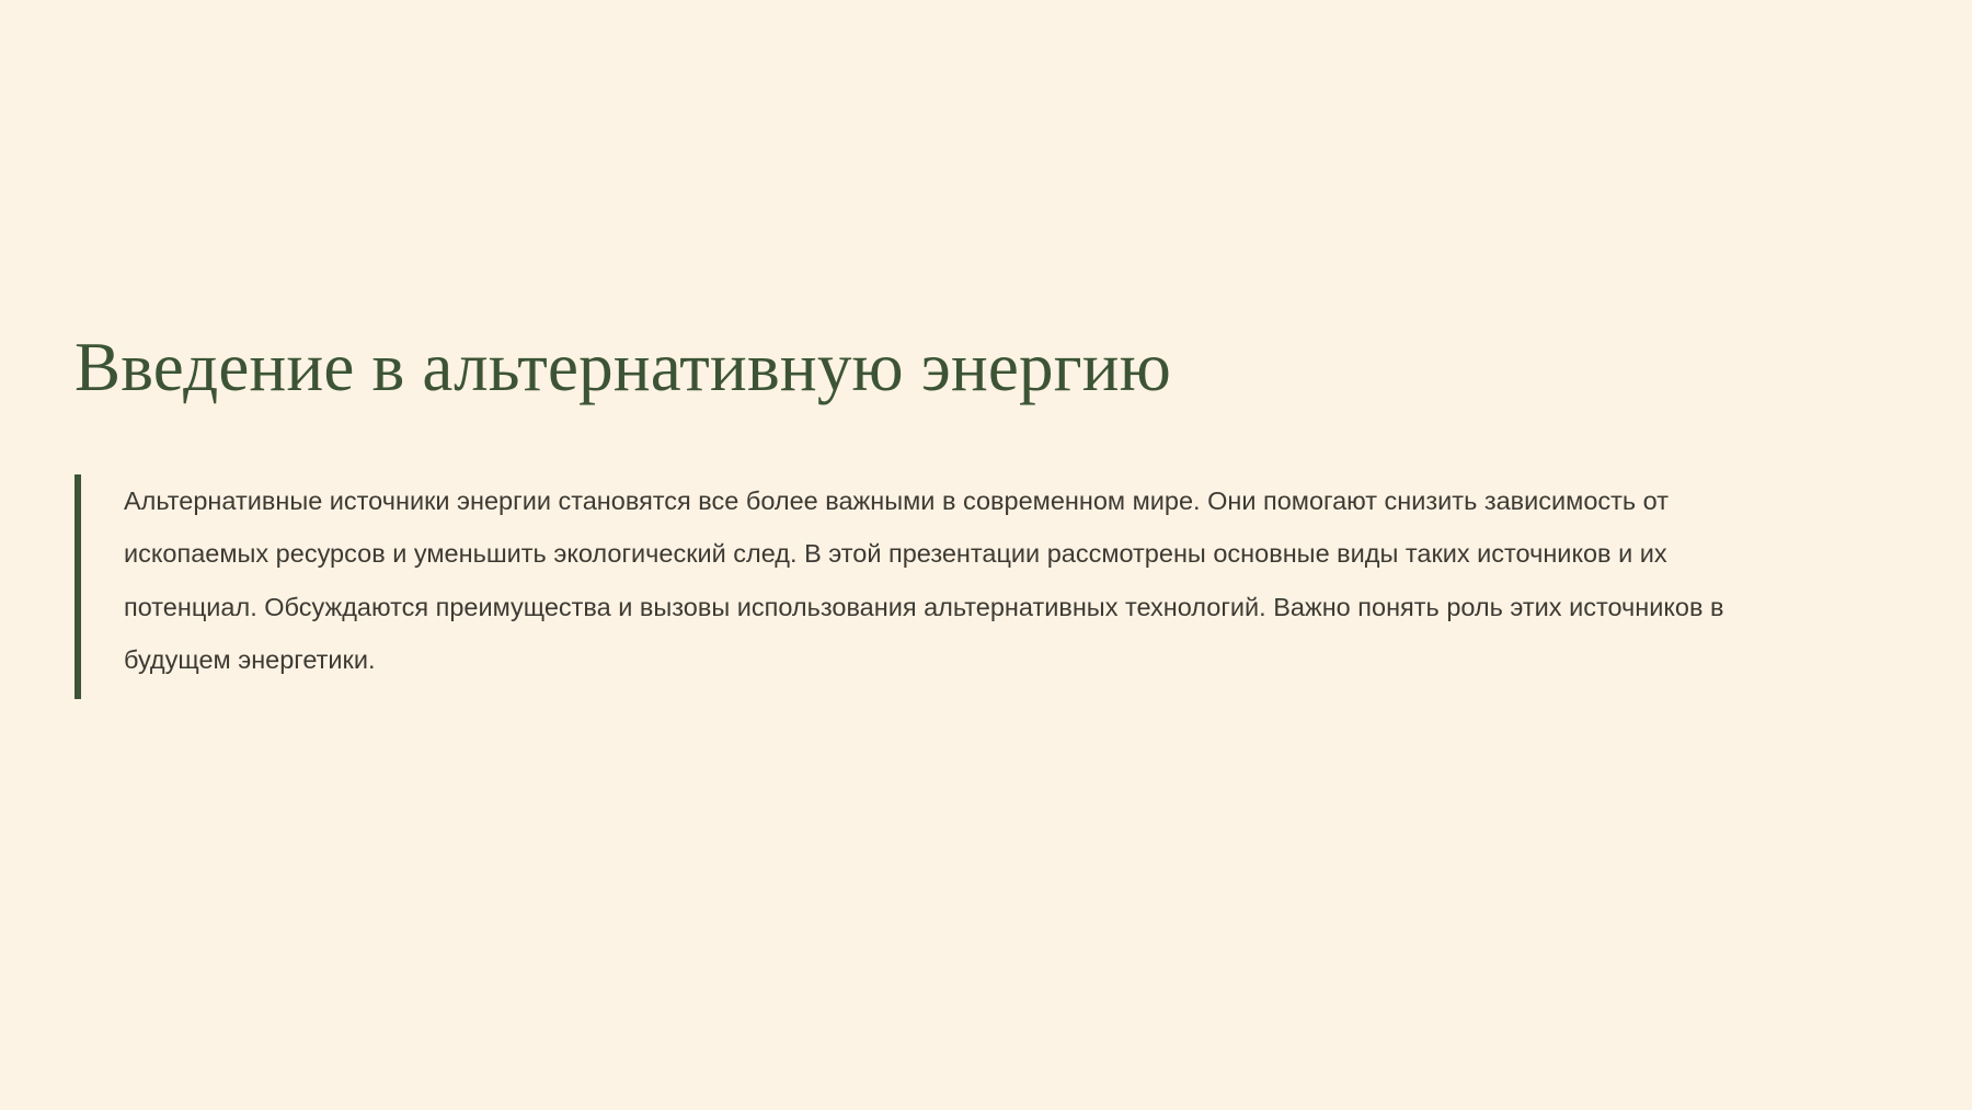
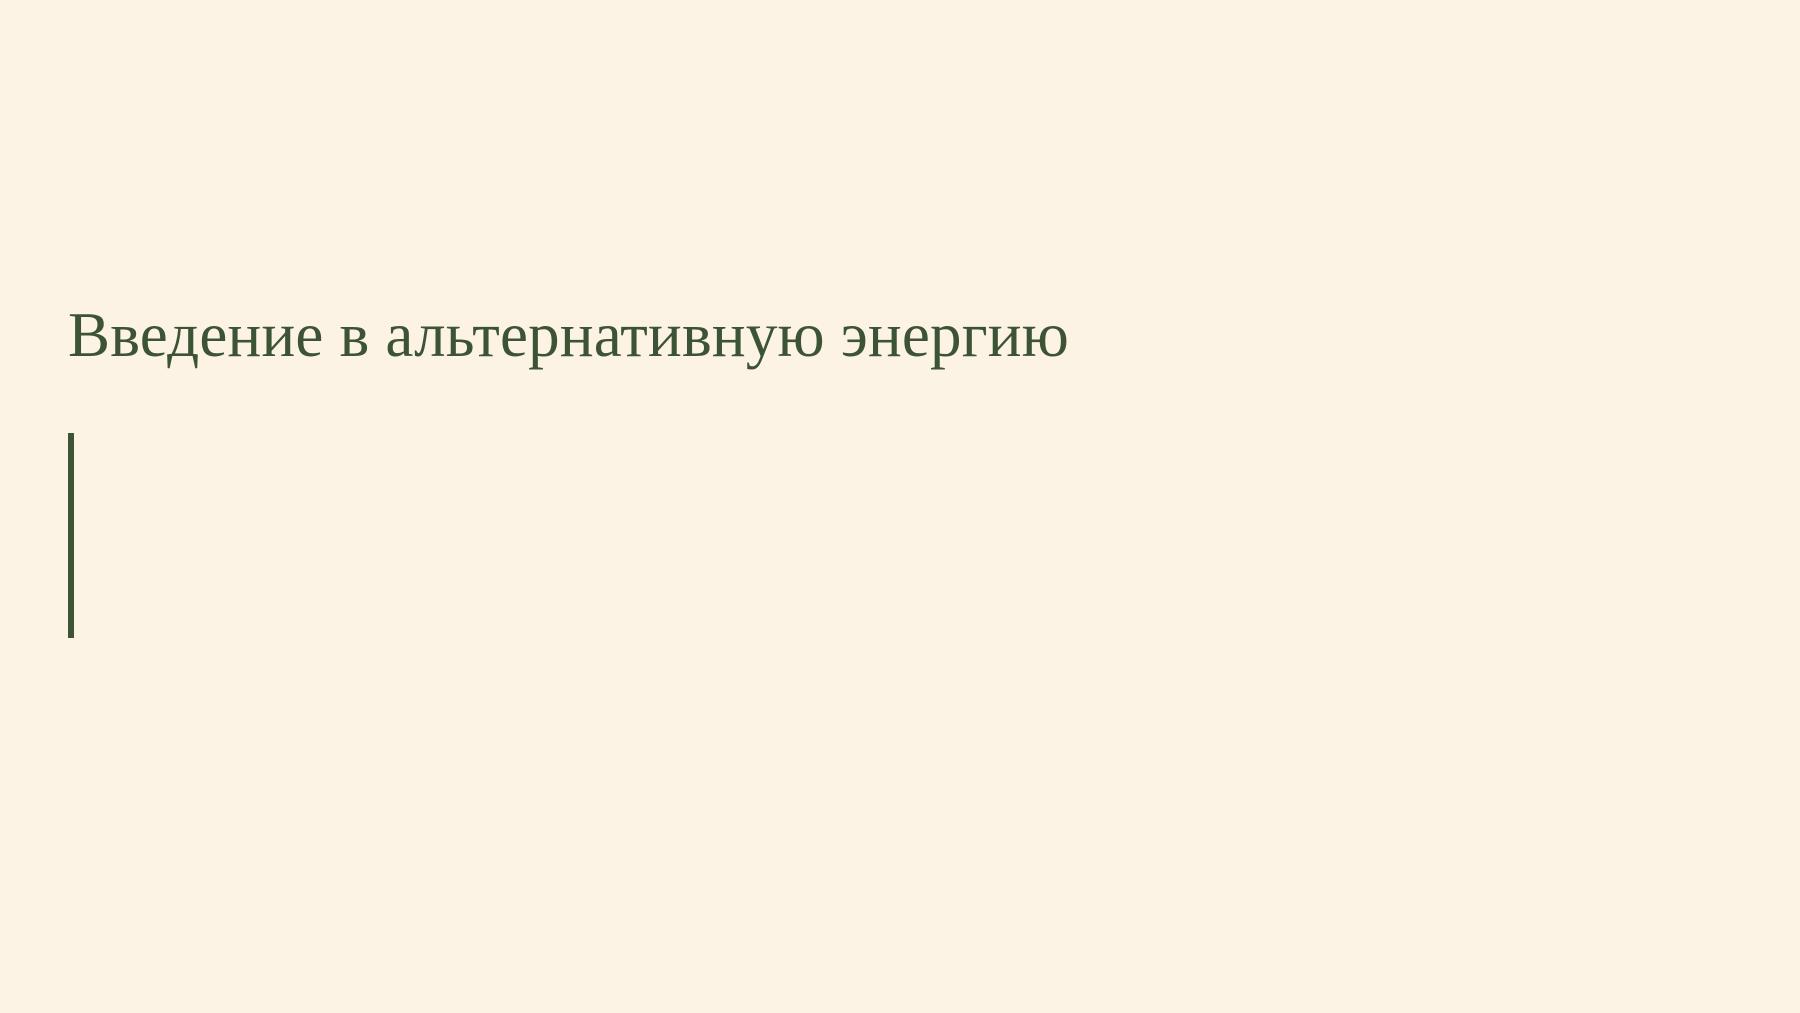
  Введение в альтернативную энергию
- Альтернативные источники энергии становятся все более важными в современном мире. Они помогают снизить зависимость от ископаемых ресурсов и уменьшить экологический след. В этой презентации рассмотрены основные виды таких источников и их потенциал. Обсуждаются преимущества и вызовы использования альтернативных технологий. Важно понять роль этих источников в будущем энергетики.
